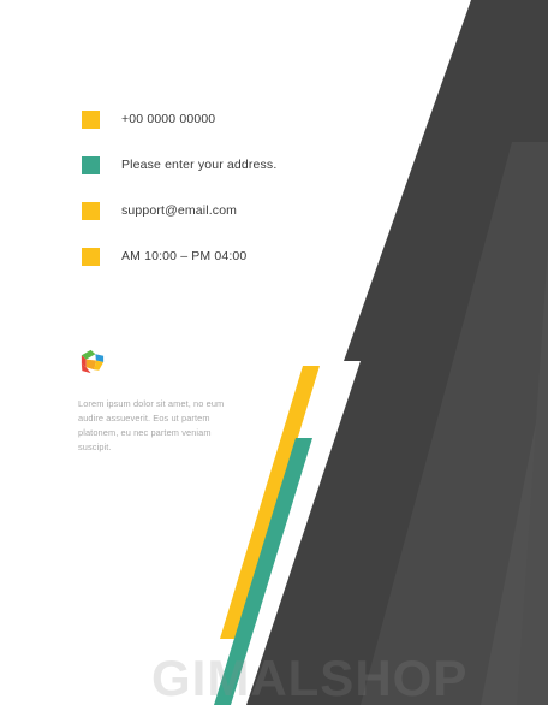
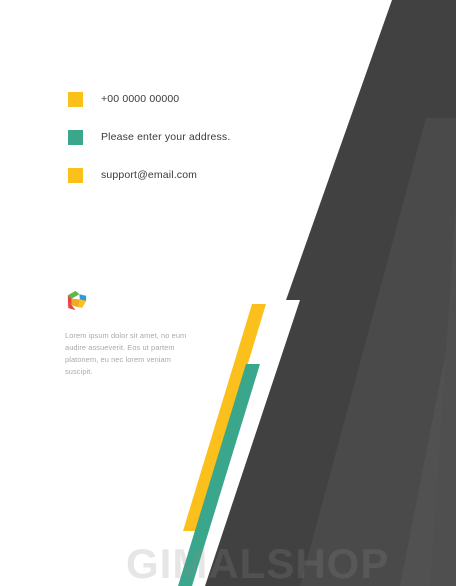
  GIMALSHOP
  +00 0000 00000
  Please enter your address.
  support@email.com
- AM 10:00 – PM 04:00
- Lorem ipsum dolor sit amet, no eum audire assueverit. Eos ut partem platonem, eu nec partem veniam suscipit.
+ Lorem ipsum dolor sit amet, no eum audire assueverit. Eos ut partem platonem, eu nec lorem veniam suscipit.
